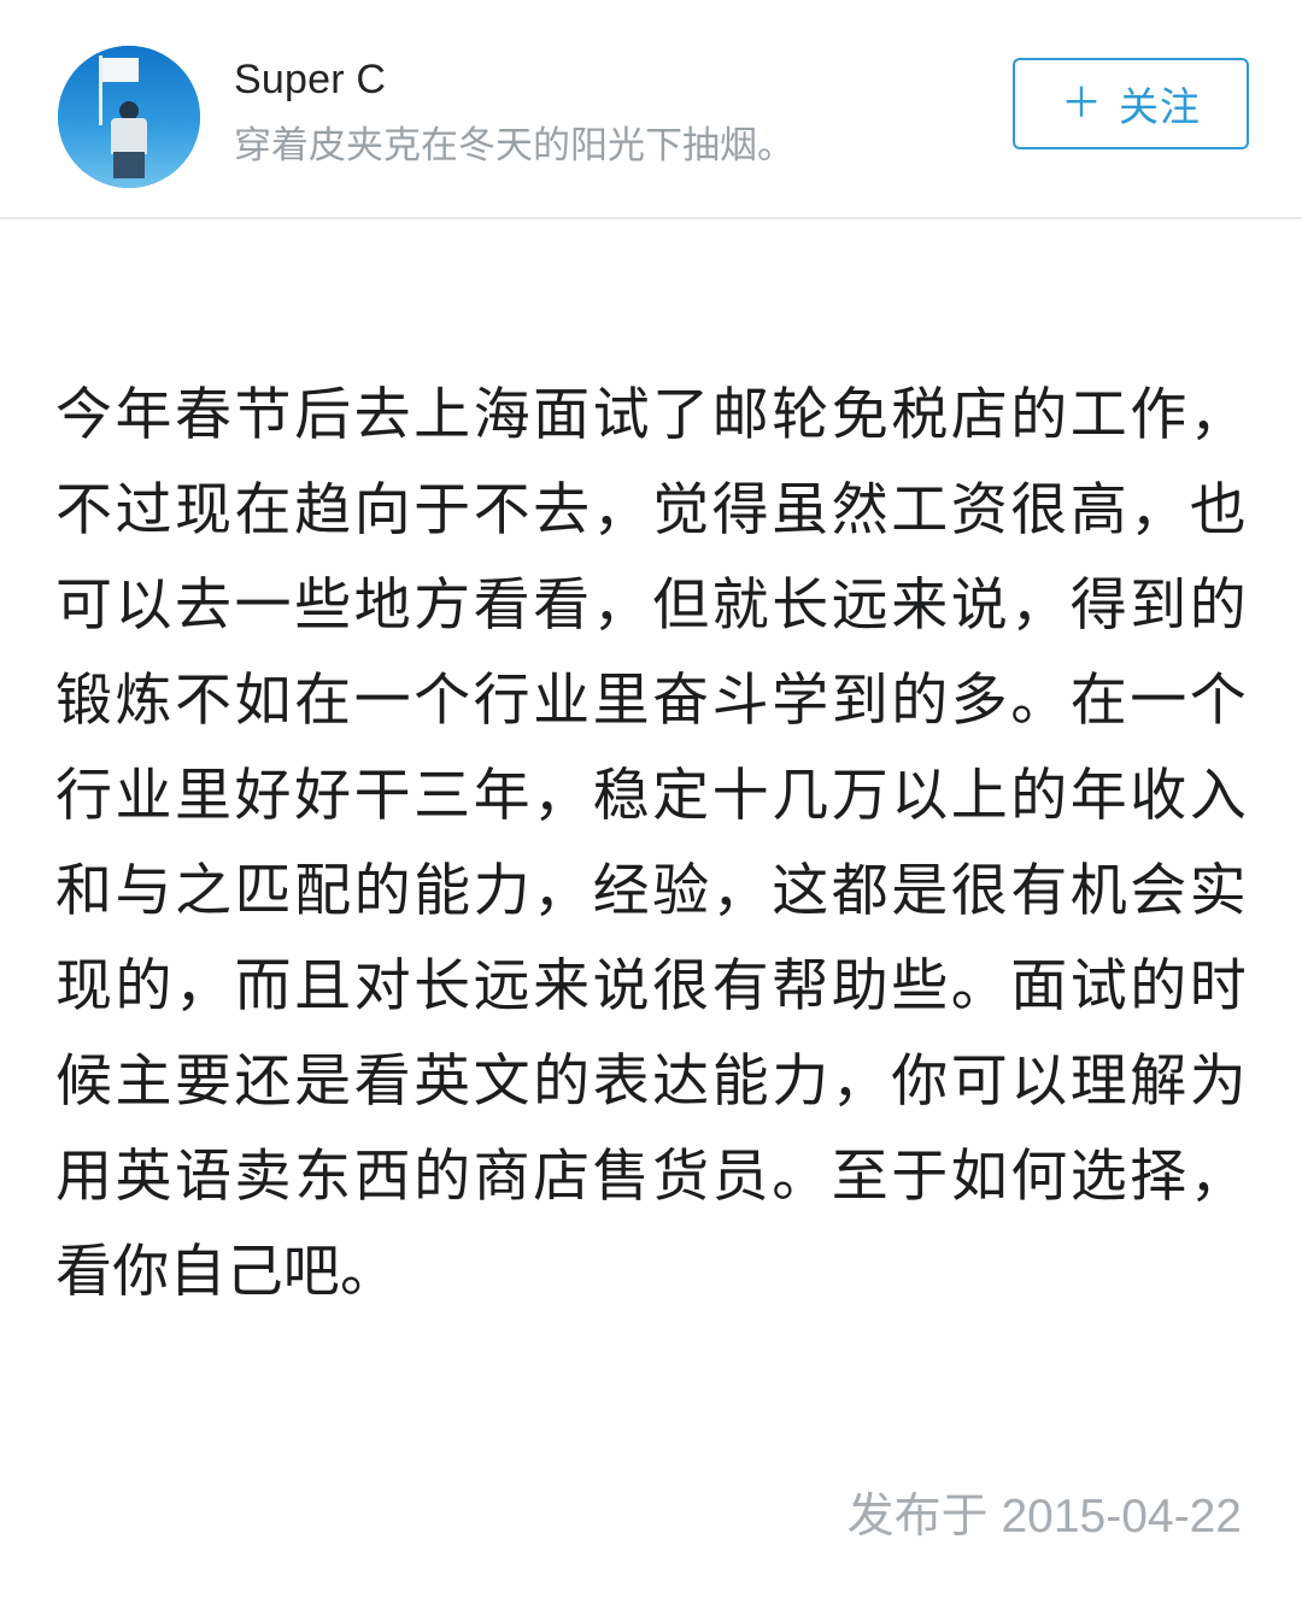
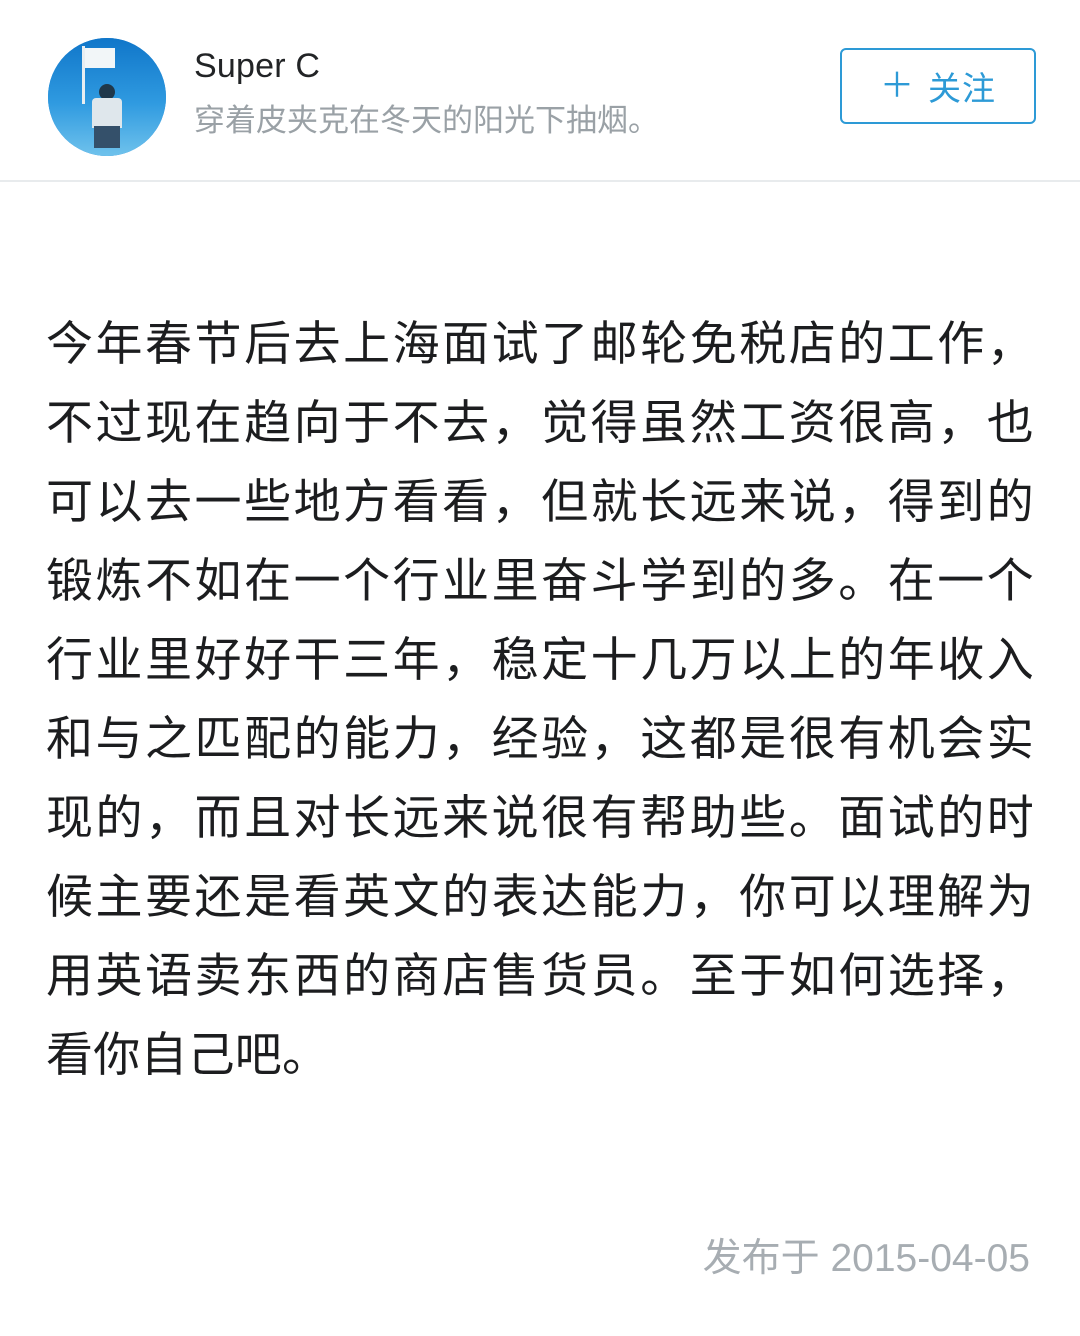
  Super C
  穿着皮夹克在冬天的阳光下抽烟。
  ＋
  关注
  今年春节后去上海面试了邮轮免税店的工作，不过现在趋向于不去，觉得虽然工资很高，也可以去一些地方看看，但就长远来说，得到的锻炼不如在一个行业里奋斗学到的多。在一个行业里好好干三年，稳定十几万以上的年收入和与之匹配的能力，经验，这都是很有机会实现的，而且对长远来说很有帮助些。面试的时候主要还是看英文的表达能力，你可以理解为用英语卖东西的商店售货员。至于如何选择，看你自己吧。
- 发布于 2015-04-22
+ 发布于 2015-04-05
